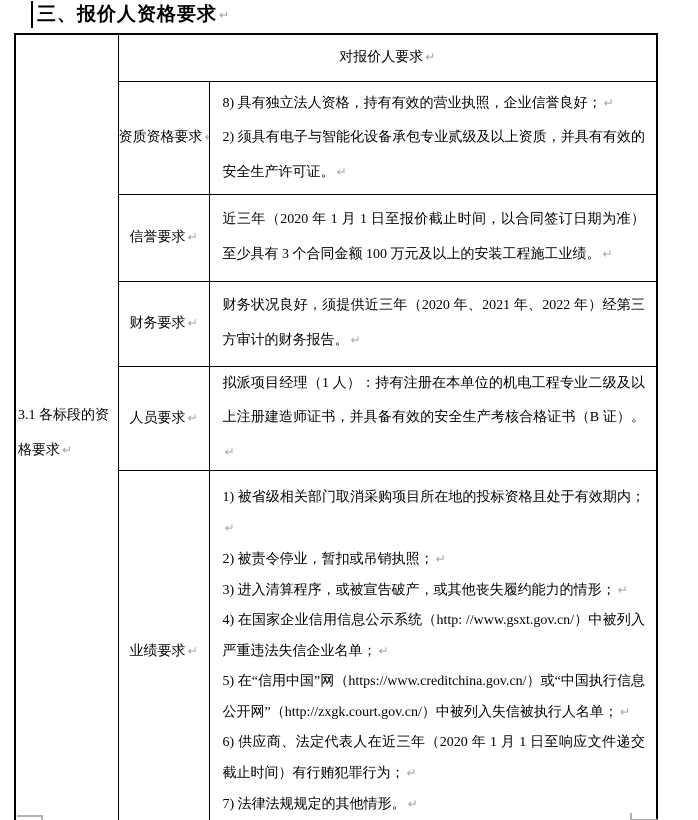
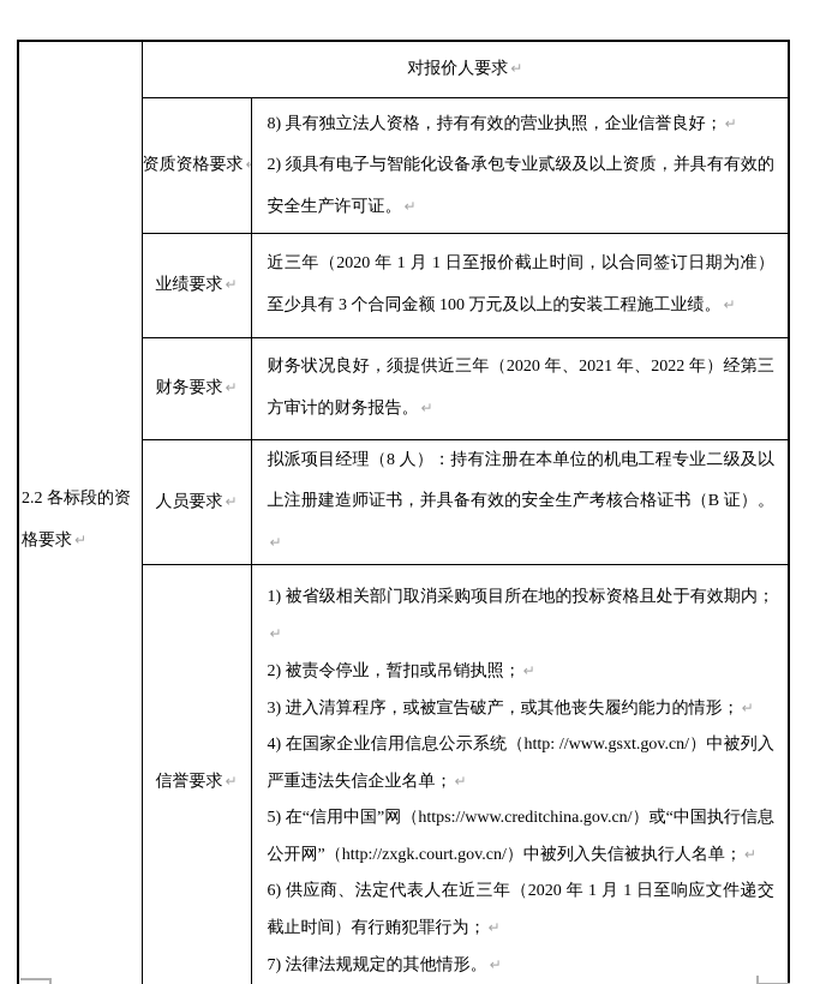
- 三、报价人资格要求
- ↵
- 3.1 各标段的资格要求 ↵	对报价人要求 ↵
+ 2.2 各标段的资格要求 ↵	对报价人要求 ↵
  资质资格要求	8) 具有独立法人资格，持有有效的营业执照，企业信誉良好； ↵ 2) 须具有电子与智能化设备承包专业贰级及以上资质，并具有有效的安全生产许可证。 ↵
- 信誉要求 ↵	近三年（2020 年 1 月 1 日至报价截止时间，以合同签订日期为准）至少具有 3 个合同金额 100 万元及以上的安装工程施工业绩。 ↵
+ 业绩要求 ↵	近三年（2020 年 1 月 1 日至报价截止时间，以合同签订日期为准）至少具有 3 个合同金额 100 万元及以上的安装工程施工业绩。 ↵
  财务要求 ↵	财务状况良好，须提供近三年（2020 年、2021 年、2022 年）经第三方审计的财务报告。 ↵
- 人员要求 ↵	拟派项目经理（1 人）：持有注册在本单位的机电工程专业二级及以上注册建造师证书，并具备有效的安全生产考核合格证书（B 证）。↵
+ 人员要求 ↵	拟派项目经理（8 人）：持有注册在本单位的机电工程专业二级及以上注册建造师证书，并具备有效的安全生产考核合格证书（B 证）。↵
- 业绩要求 ↵	1) 被省级相关部门取消采购项目所在地的投标资格且处于有效期内；↵ 2) 被责令停业，暂扣或吊销执照； ↵ 3) 进入清算程序，或被宣告破产，或其他丧失履约能力的情形； ↵ 4) 在国家企业信用信息公示系统（http: //www.gsxt.gov.cn/）中被列入严重违法失信企业名单； ↵ 5) 在“信用中国”网（https://www.creditchina.gov.cn/）或“中国执行信息公开网”（http://zxgk.court.gov.cn/）中被列入失信被执行人名单； ↵ 6) 供应商、法定代表人在近三年（2020 年 1 月 1 日至响应文件递交截止时间）有行贿犯罪行为； ↵ 7) 法律法规规定的其他情形。 ↵
+ 信誉要求 ↵	1) 被省级相关部门取消采购项目所在地的投标资格且处于有效期内；↵ 2) 被责令停业，暂扣或吊销执照； ↵ 3) 进入清算程序，或被宣告破产，或其他丧失履约能力的情形； ↵ 4) 在国家企业信用信息公示系统（http: //www.gsxt.gov.cn/）中被列入严重违法失信企业名单； ↵ 5) 在“信用中国”网（https://www.creditchina.gov.cn/）或“中国执行信息公开网”（http://zxgk.court.gov.cn/）中被列入失信被执行人名单； ↵ 6) 供应商、法定代表人在近三年（2020 年 1 月 1 日至响应文件递交截止时间）有行贿犯罪行为； ↵ 7) 法律法规规定的其他情形。 ↵
